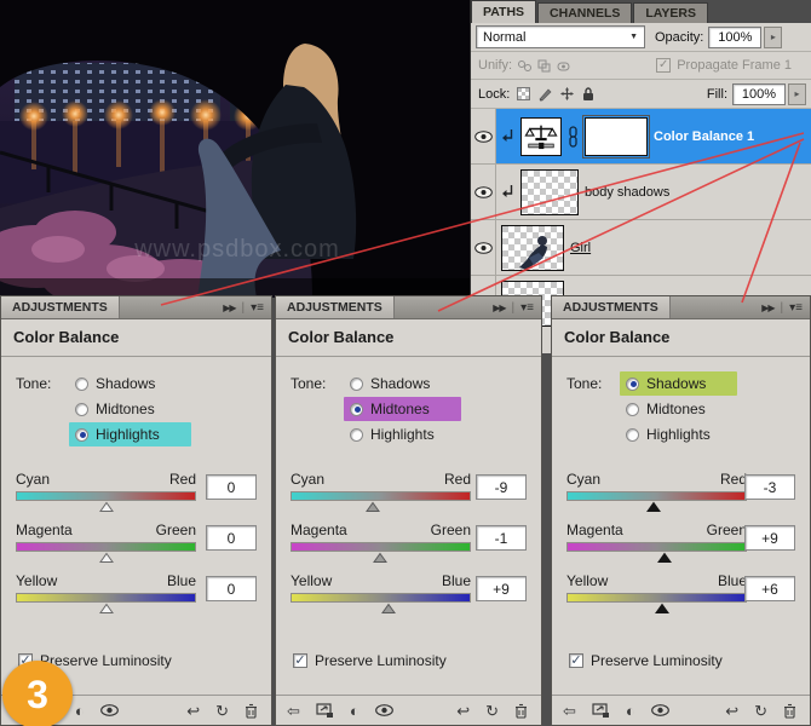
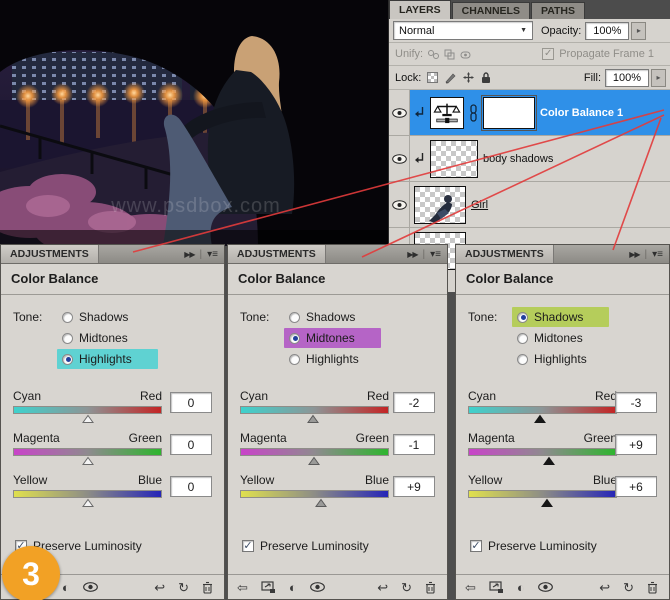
  www.psdbox.com
- PATHS
+ LAYERS
  CHANNELS
- LAYERS
+ PATHS
  Normal
  Opacity:
  100%
  ▸
  Unify:
  ✓
  Propagate Frame 1
  Lock:
  Fill:
  100%
  ▸
  Color Balance 1
  body shadows
  irl
  ADJUSTMENTS
  ▶▶
  |
  ▾≡
  Color Balance
  Tone:
  Shadows
  Midtones
  Highlights
  Cyan
  Red
  0
  Magenta
  Green
  0
  Yellow
  Blue
  0
  ✓
  reserve Luminosity
  ◐
  ↩
  ↻
  ADJUSTMENTS
  ▶▶
  |
  ▾≡
  Color Balance
  Tone:
  Shadows
  Midtones
  Highlights
  Cyan
  Red
- -9
+ -2
  Magenta
  Green
  -1
  Yellow
  Blue
  +9
  ✓
  Preserve Luminosity
  ⇦
  ◐
  ↩
  ↻
  ADJUSTMENTS
  ▶▶
  |
  ▾≡
  Color Balance
  Tone:
  Shadows
  Midtones
  Highlights
  Cyan
  Red
  -3
  Magenta
  Green
  +9
  Yellow
  Blue
  +6
  ✓
  Preserve Luminosity
  ⇦
  ◐
  ↩
  ↻
  3
